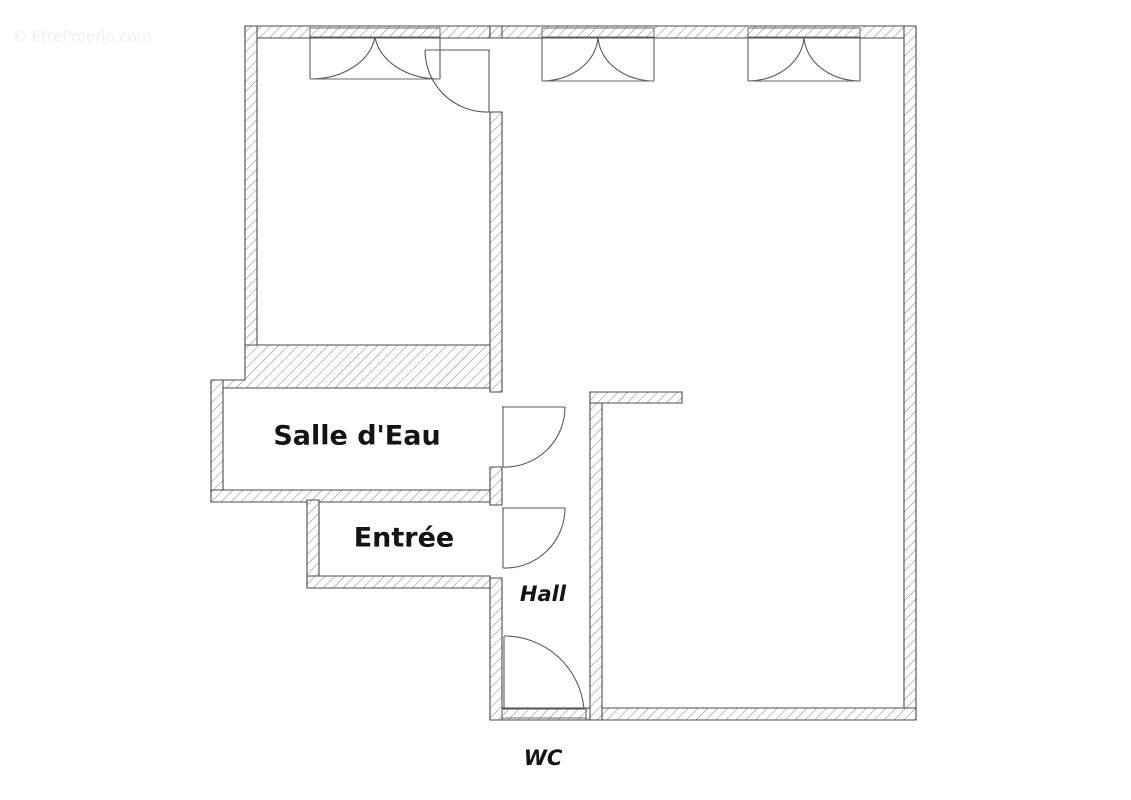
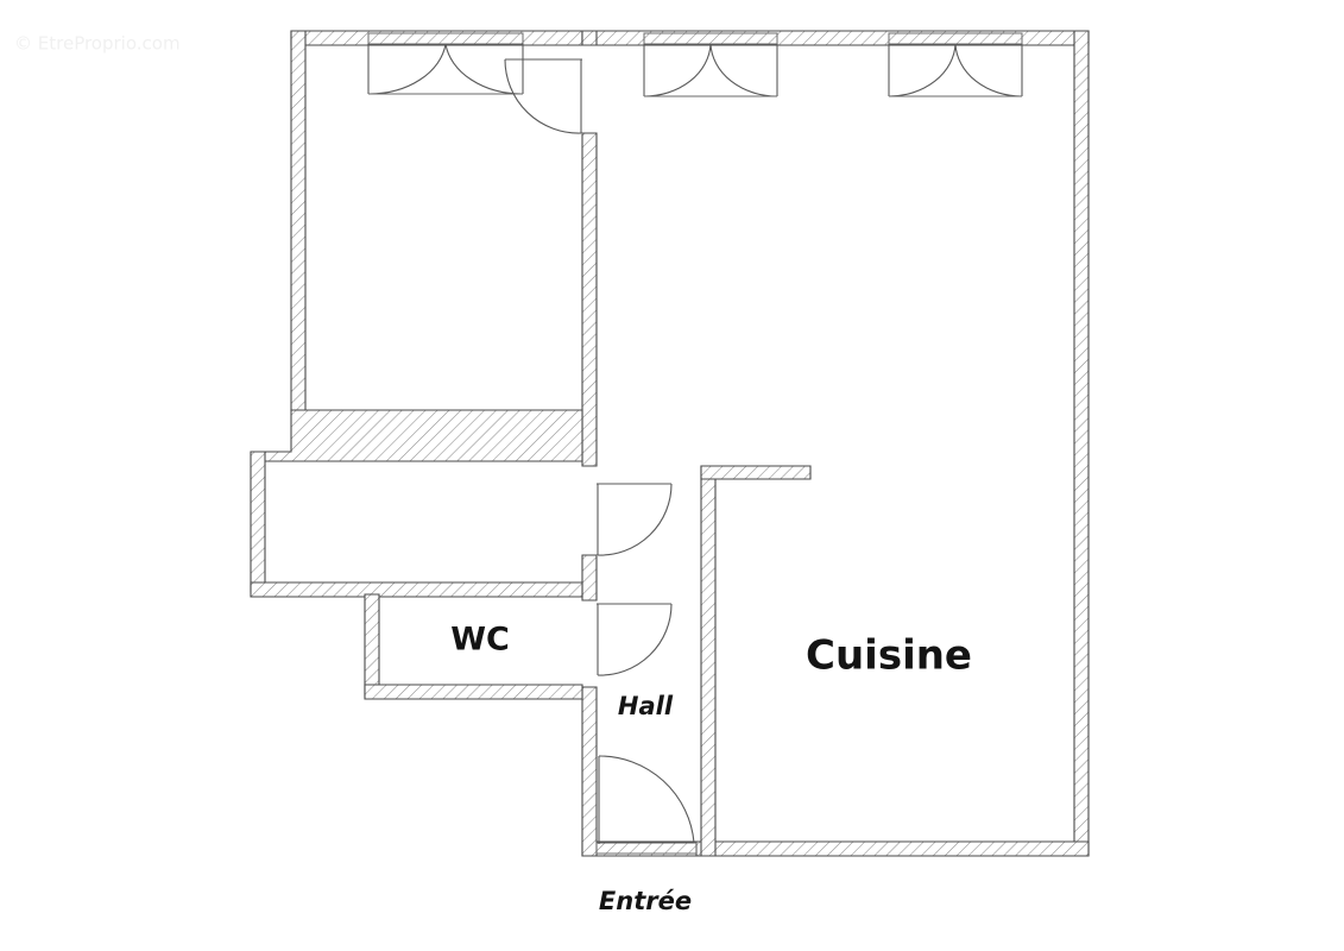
- Salle d'Eau
- Entrée
+ WC
+ Cuisine
  Hall
- WC
+ Entrée
